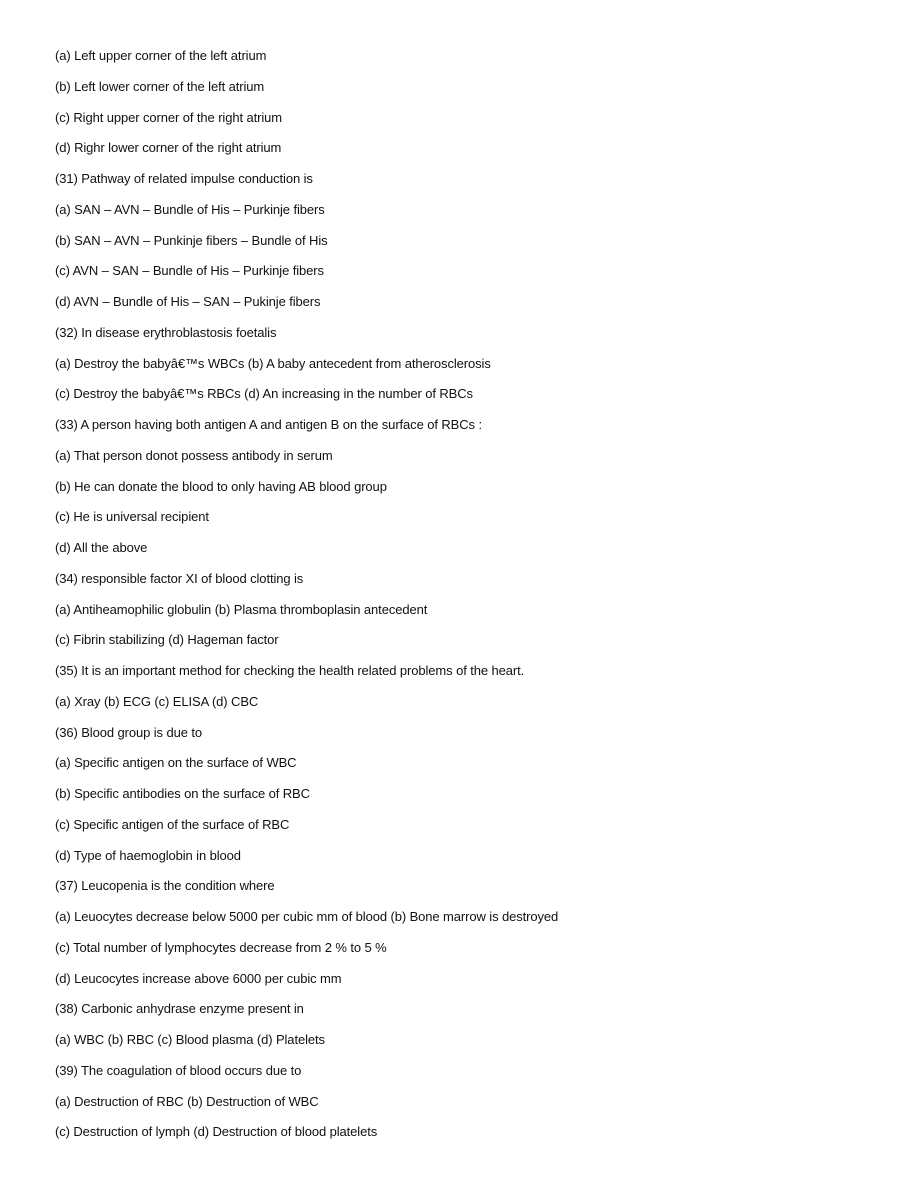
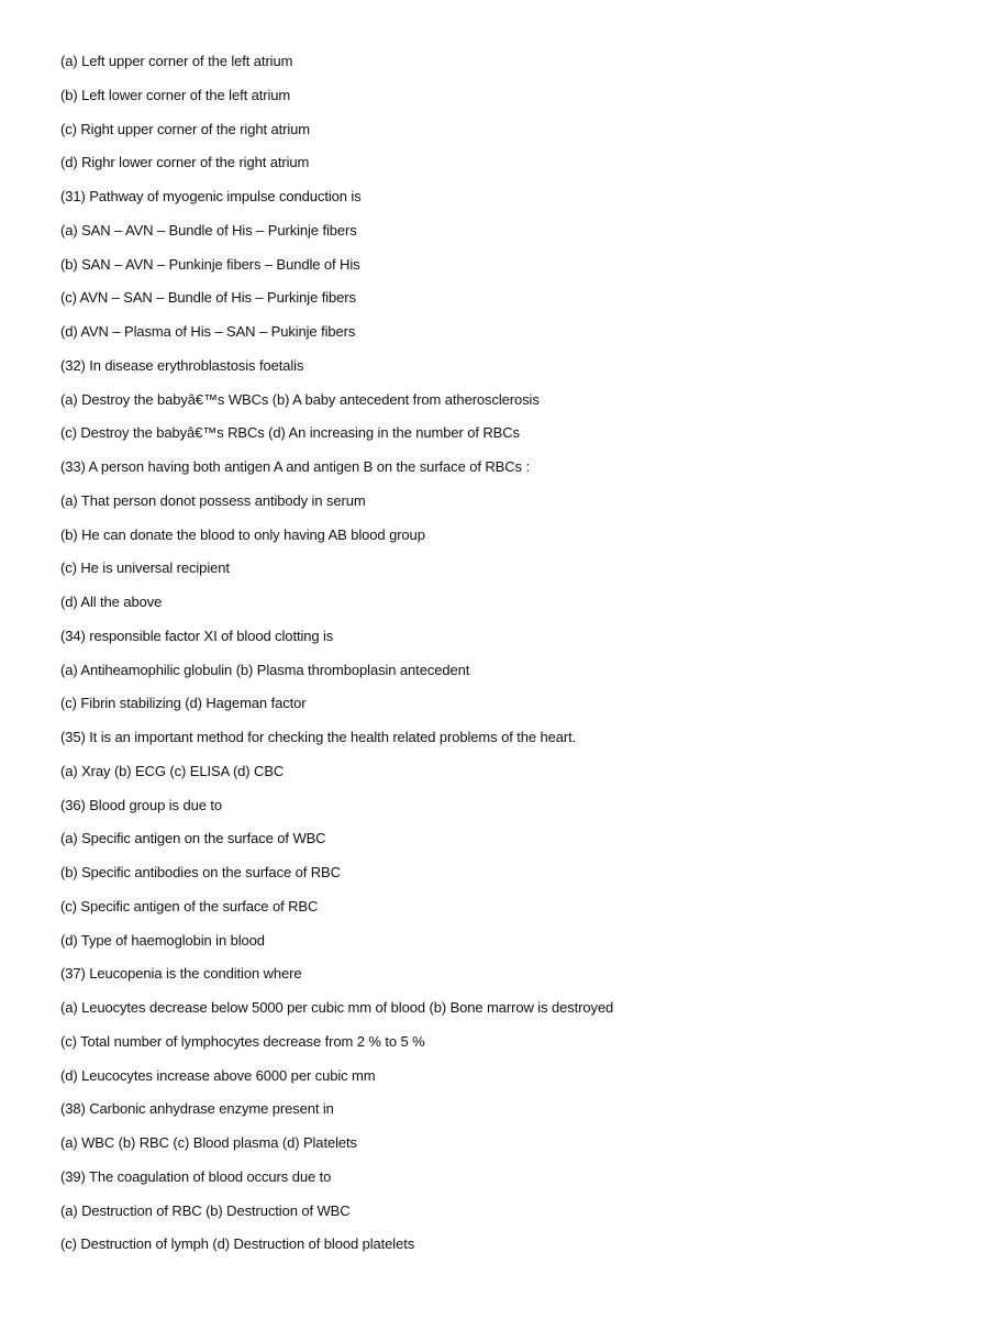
  (a) Left upper corner of the left atrium
  (b) Left lower corner of the left atrium
  (c) Right upper corner of the right atrium
  (d) Righr lower corner of the right atrium
- (31) Pathway of related impulse conduction is
+ (31) Pathway of myogenic impulse conduction is
  (a) SAN – AVN – Bundle of His – Purkinje fibers
  (b) SAN – AVN – Punkinje fibers – Bundle of His
  (c) AVN – SAN – Bundle of His – Purkinje fibers
- (d) AVN – Bundle of His – SAN – Pukinje fibers
+ (d) AVN – Plasma of His – SAN – Pukinje fibers
  (32) In disease erythroblastosis foetalis
  (a) Destroy the babyâ€™s WBCs (b) A baby antecedent from atherosclerosis
  (c) Destroy the babyâ€™s RBCs (d) An increasing in the number of RBCs
  (33) A person having both antigen A and antigen B on the surface of RBCs :
  (a) That person donot possess antibody in serum
  (b) He can donate the blood to only having AB blood group
  (c) He is universal recipient
  (d) All the above
  (34) responsible factor XI of blood clotting is
  (a) Antiheamophilic globulin (b) Plasma thromboplasin antecedent
  (c) Fibrin stabilizing (d) Hageman factor
  (35) It is an important method for checking the health related problems of the heart.
  (a) Xray (b) ECG (c) ELISA (d) CBC
  (36) Blood group is due to
  (a) Specific antigen on the surface of WBC
  (b) Specific antibodies on the surface of RBC
  (c) Specific antigen of the surface of RBC
  (d) Type of haemoglobin in blood
  (37) Leucopenia is the condition where
  (a) Leuocytes decrease below 5000 per cubic mm of blood (b) Bone marrow is destroyed
  (c) Total number of lymphocytes decrease from 2 % to 5 %
  (d) Leucocytes increase above 6000 per cubic mm
  (38) Carbonic anhydrase enzyme present in
  (a) WBC (b) RBC (c) Blood plasma (d) Platelets
  (39) The coagulation of blood occurs due to
  (a) Destruction of RBC (b) Destruction of WBC
  (c) Destruction of lymph (d) Destruction of blood platelets
